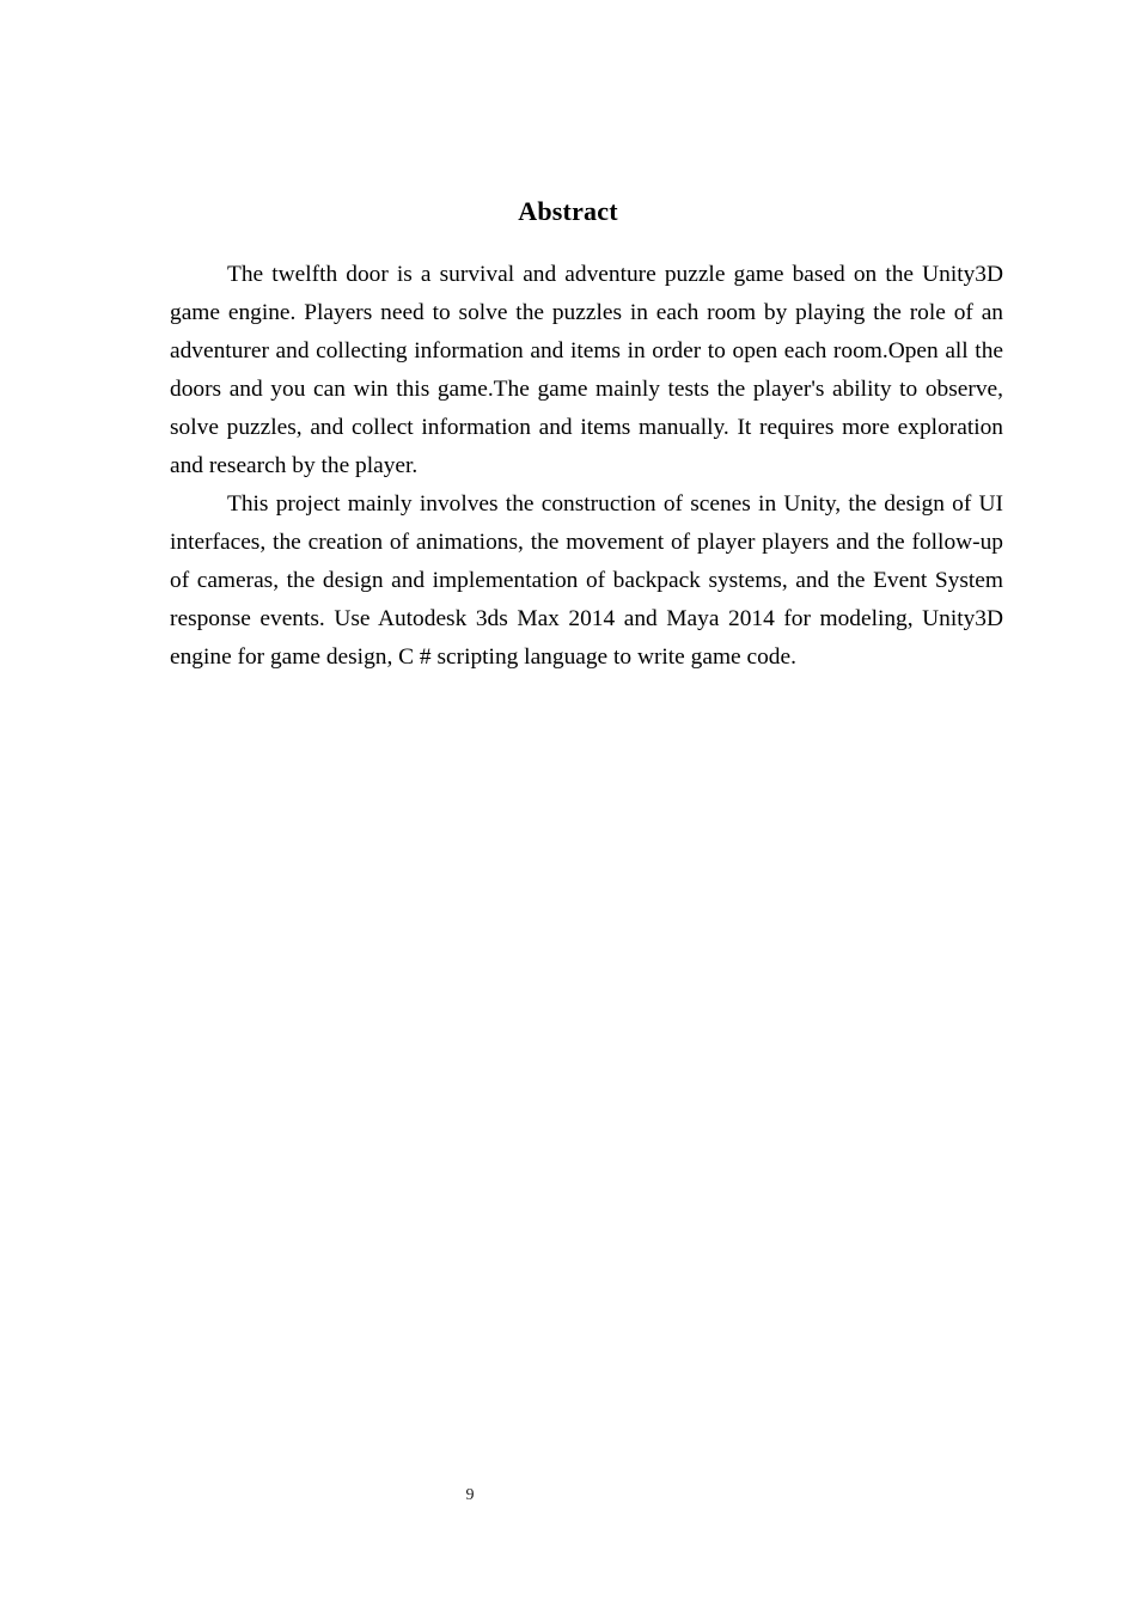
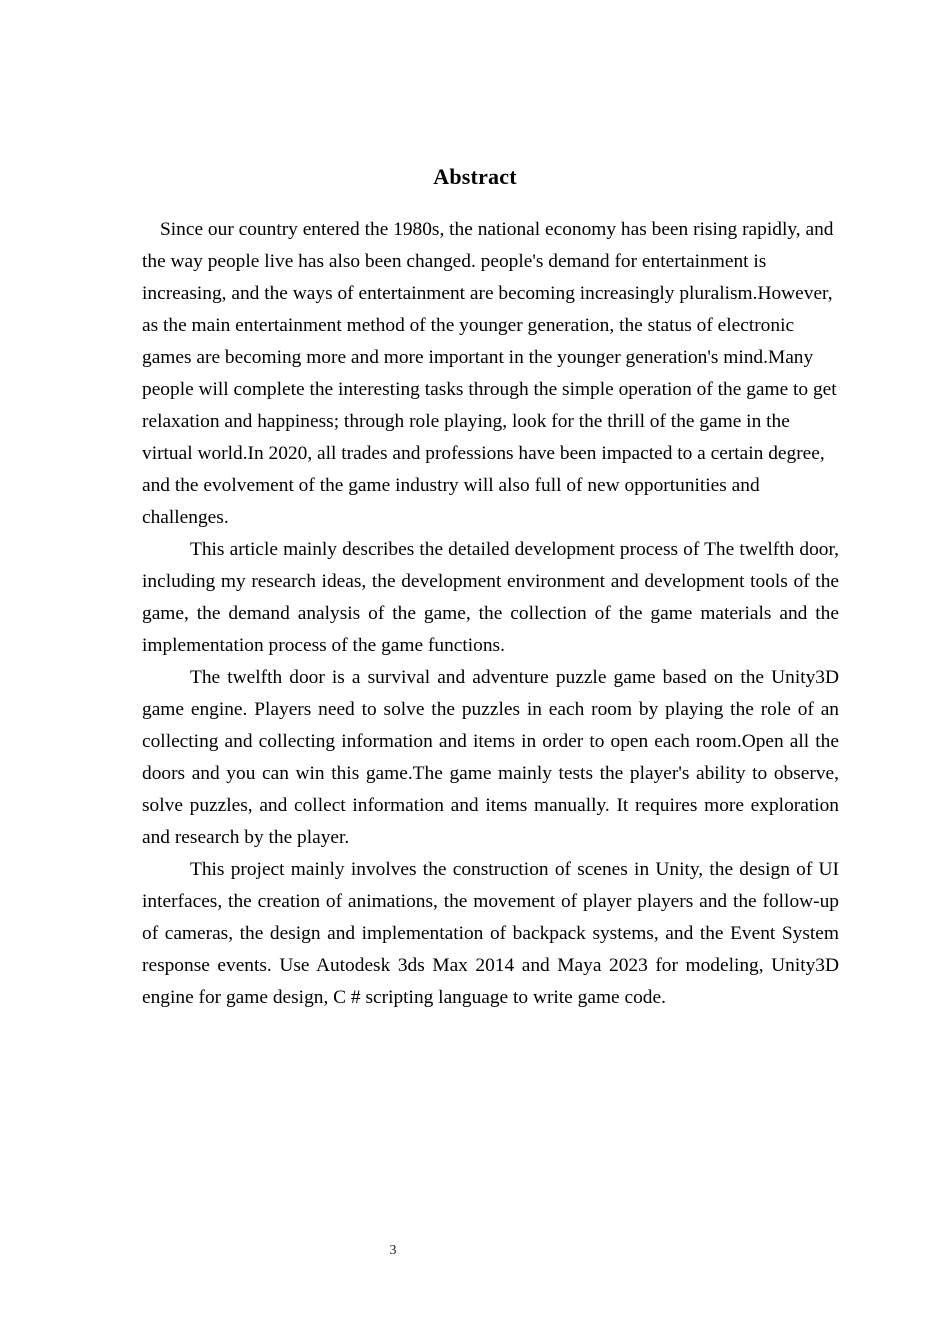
  Abstract
+ Since our country entered the 1980s, the national economy has been rising rapidly, and the way people live has also been changed. people's demand for entertainment is increasing, and the ways of entertainment are becoming increasingly pluralism.However, as the main entertainment method of the younger generation, the status of electronic games are becoming more and more important in the younger generation's mind.Many people will complete the interesting tasks through the simple operation of the game to get relaxation and happiness; through role playing, look for the thrill of the game in the virtual world.In 2020, all trades and professions have been impacted to a certain degree, and the evolvement of the game industry will also full of new opportunities and challenges.
+ This article mainly describes the detailed development process of The twelfth door, including my research ideas, the development environment and development tools of the game, the demand analysis of the game, the collection of the game materials and the implementation process of the game functions.
- The twelfth door is a survival and adventure puzzle game based on the Unity3D game engine. Players need to solve the puzzles in each room by playing the role of an adventurer and collecting information and items in order to open each room.Open all the doors and you can win this game.The game mainly tests the player's ability to observe, solve puzzles, and collect information and items manually. It requires more exploration and research by the player.
+ The twelfth door is a survival and adventure puzzle game based on the Unity3D game engine. Players need to solve the puzzles in each room by playing the role of an collecting and collecting information and items in order to open each room.Open all the doors and you can win this game.The game mainly tests the player's ability to observe, solve puzzles, and collect information and items manually. It requires more exploration and research by the player.
- This project mainly involves the construction of scenes in Unity, the design of UI interfaces, the creation of animations, the movement of player players and the follow-up of cameras, the design and implementation of backpack systems, and the Event System response events. Use Autodesk 3ds Max 2014 and Maya 2014 for modeling, Unity3D engine for game design, C # scripting language to write game code.
+ This project mainly involves the construction of scenes in Unity, the design of UI interfaces, the creation of animations, the movement of player players and the follow-up of cameras, the design and implementation of backpack systems, and the Event System response events. Use Autodesk 3ds Max 2014 and Maya 2023 for modeling, Unity3D engine for game design, C # scripting language to write game code.
- 9
+ 3
